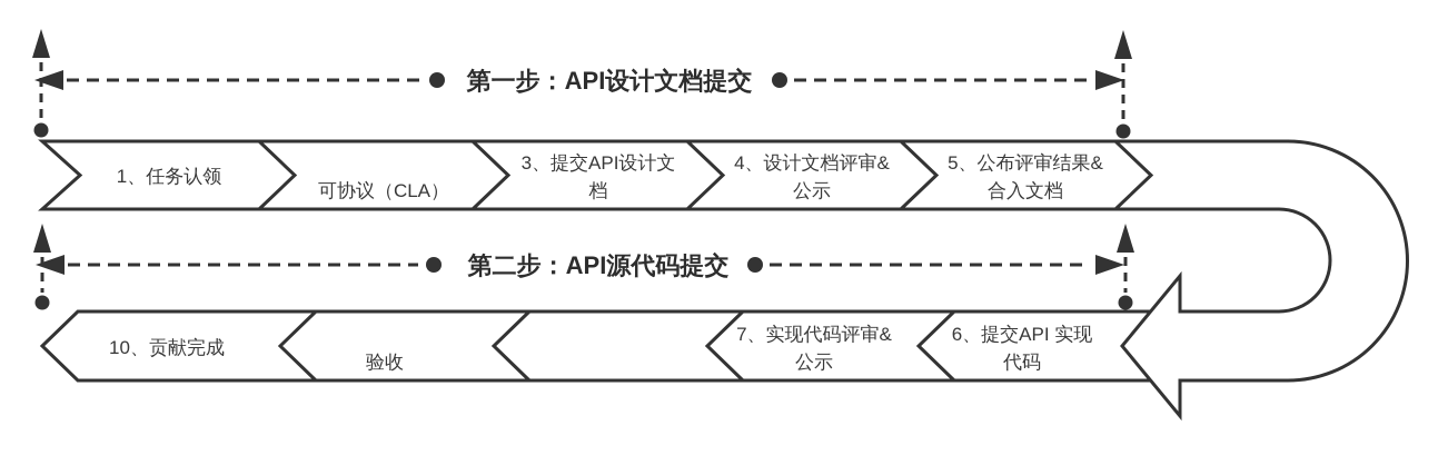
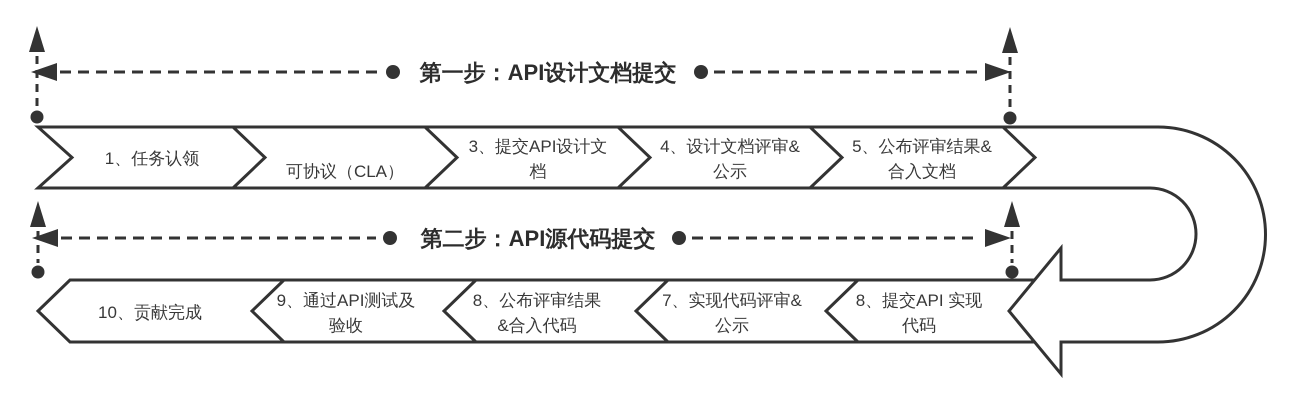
  1、任务认领
  可协议（CLA）
  3、提交API设计文
  档
  4、设计文档评审&
  公示
  5、公布评审结果&
  合入文档
- 6、提交API 实现
+ 8、提交API 实现
  代码
  7、实现代码评审&
  公示
+ 8、公布评审结果
+ &合入代码
+ 9、通过API测试及
  验收
  10、贡献完成
  第一步：API设计文档提交
  第二步：API源代码提交
